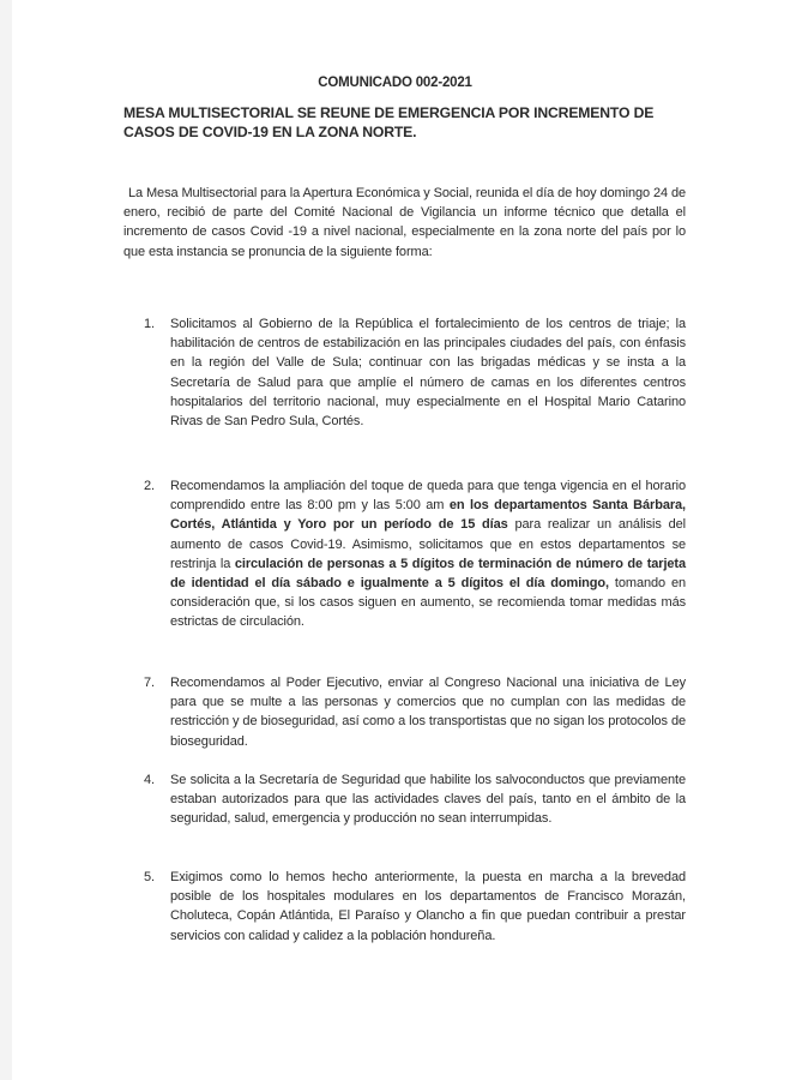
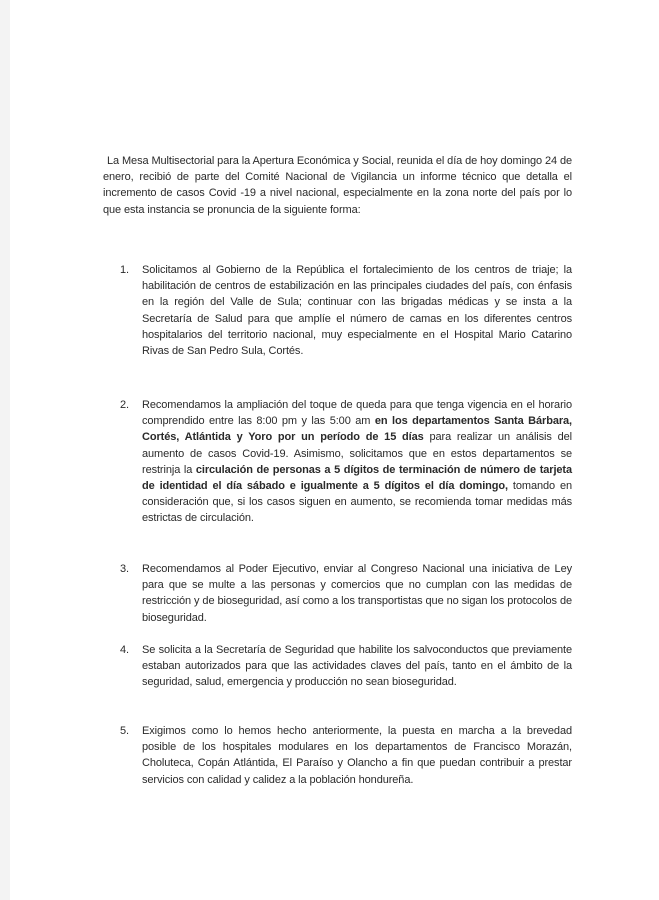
- COMUNICADO 002-2021
- MESA MULTISECTORIAL SE REUNE DE EMERGENCIA POR INCREMENTO DE CASOS DE COVID-19 EN LA ZONA NORTE.
  La Mesa Multisectorial para la Apertura Económica y Social, reunida el día de hoy domingo 24 de enero, recibió de parte del Comité Nacional de Vigilancia un informe técnico que detalla el incremento de casos Covid -19 a nivel nacional, especialmente en la zona norte del país por lo que esta instancia se pronuncia de la siguiente forma:
  1.
  Solicitamos al Gobierno de la República el fortalecimiento de los centros de triaje; la habilitación de centros de estabilización en las principales ciudades del país, con énfasis en la región del Valle de Sula; continuar con las brigadas médicas y se insta a la Secretaría de Salud para que amplíe el número de camas en los diferentes centros hospitalarios del territorio nacional, muy especialmente en el Hospital Mario Catarino Rivas de San Pedro Sula, Cortés.
  2.
  Recomendamos la ampliación del toque de queda para que tenga vigencia en el horario comprendido entre las 8:00 pm y las 5:00 am en los departamentos Santa Bárbara, Cortés, Atlántida y Yoro por un período de 15 días para realizar un análisis del aumento de casos Covid-19. Asimismo, solicitamos que en estos departamentos se restrinja la circulación de personas a 5 dígitos de terminación de número de tarjeta de identidad el día sábado e igualmente a 5 dígitos el día domingo, tomando en consideración que, si los casos siguen en aumento, se recomienda tomar medidas más estrictas de circulación.
- 7.
+ 3.
  Recomendamos al Poder Ejecutivo, enviar al Congreso Nacional una iniciativa de Ley para que se multe a las personas y comercios que no cumplan con las medidas de restricción y de bioseguridad, así como a los transportistas que no sigan los protocolos de bioseguridad.
  4.
- Se solicita a la Secretaría de Seguridad que habilite los salvoconductos que previamente estaban autorizados para que las actividades claves del país, tanto en el ámbito de la seguridad, salud, emergencia y producción no sean interrumpidas.
+ Se solicita a la Secretaría de Seguridad que habilite los salvoconductos que previamente estaban autorizados para que las actividades claves del país, tanto en el ámbito de la seguridad, salud, emergencia y producción no sean bioseguridad.
  5.
  Exigimos como lo hemos hecho anteriormente, la puesta en marcha a la brevedad posible de los hospitales modulares en los departamentos de Francisco Morazán, Choluteca, Copán Atlántida, El Paraíso y Olancho a fin que puedan contribuir a prestar servicios con calidad y calidez a la población hondureña.
